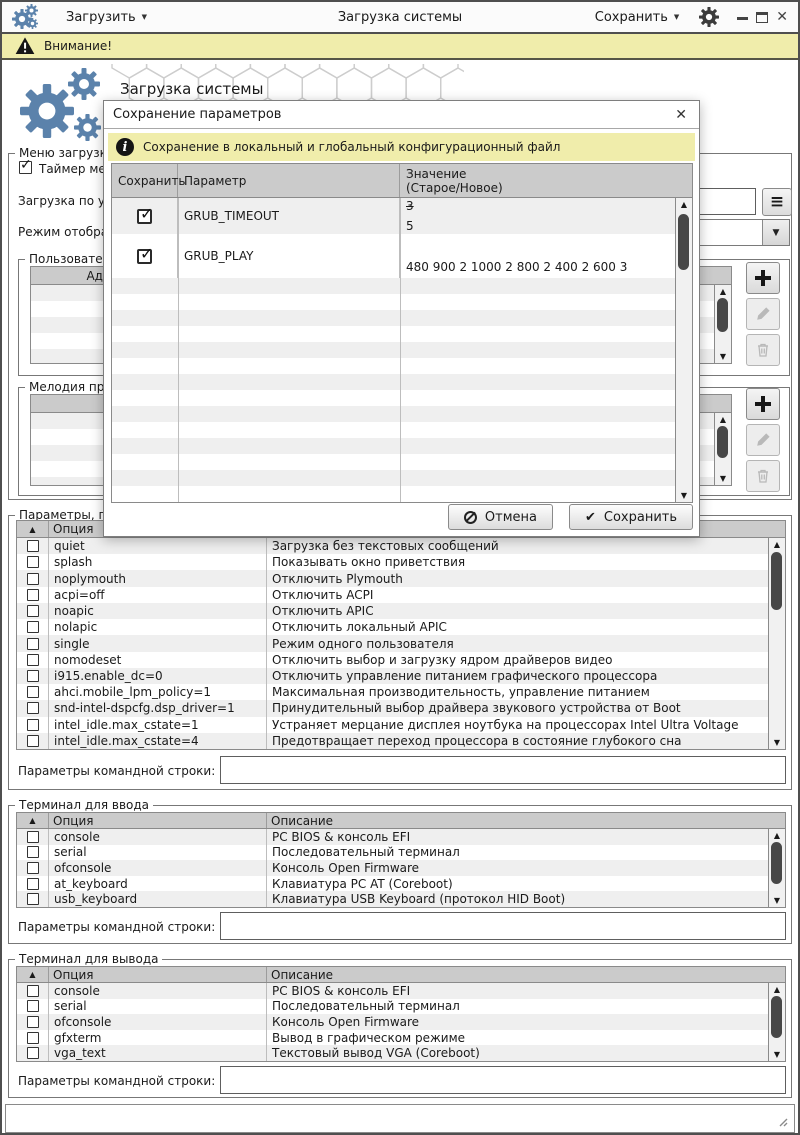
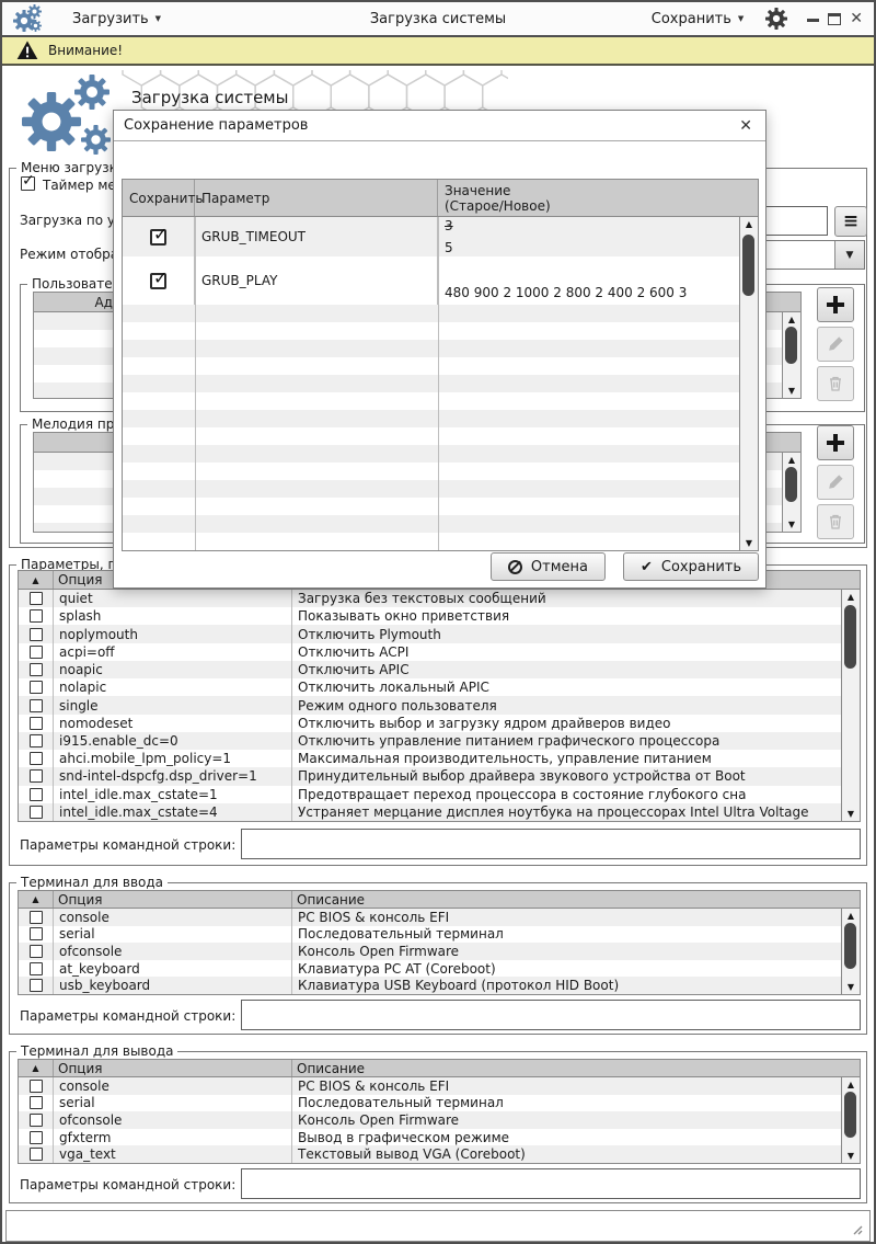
  Загрузить
  ▼
  Загрузка системы
  Сохранить
  ▼
  ✕
  Внимание!
  Загрузка системы
  Меню загруз
  Таймер м
  ≡
  ▼
  ▲
  ▼
  ▲
  ▼
  ▲
  Опция
  quiet
  Загрузка без текстовых сообщений
  splash
  Показывать окно приветствия
  noplymouth
  Отключить Plymouth
  acpi=off
  Отключить ACPI
  noapic
  Отключить APIC
  nolapic
  Отключить локальный APIC
  single
  Режим одного пользователя
  nomodeset
  Отключить выбор и загрузку ядром драйверов видео
  i915.enable_dc=0
  Отключить управление питанием графического процессора
  ahci.mobile_lpm_policy=1
  Максимальная производительность, управление питанием
  snd-intel-dspcfg.dsp_driver=1
  Принудительный выбор драйвера звукового устройства от Boot
  intel_idle.max_cstate=1
- Устраняет мерцание дисплея ноутбука на процессорах Intel Ultra Voltage
+ Предотвращает переход процессора в состояние глубокого сна
  intel_idle.max_cstate=4
- Предотвращает переход процессора в состояние глубокого сна
+ Устраняет мерцание дисплея ноутбука на процессорах Intel Ultra Voltage
  ▲
  ▼
  Параметры командной строки:
  Терминал для ввода
  ▲
  Опция
  Описание
  console
  PC BIOS & консоль EFI
  serial
  Последовательный терминал
  ofconsole
  Консоль Open Firmware
  at_keyboard
  Клавиатура PC AT (Coreboot)
  usb_keyboard
  Клавиатура USB Keyboard (протокол HID Boot)
  ▲
  ▼
  Параметры командной строки:
  Терминал для вывода
  ▲
  Опция
  Описание
  console
  PC BIOS & консоль EFI
  serial
  Последовательный терминал
  ofconsole
  Консоль Open Firmware
  gfxterm
  Вывод в графическом режиме
  vga_text
  Текстовый вывод VGA (Coreboot)
  ▲
  ▼
  Параметры командной строки:
  Сохранение параметров
  ✕
- i
- Сохранение в локальный и глобальный конфигурационный файл
  Сохранит
  Параметр
  Значение
  (Старое/Новое)
  GRUB_TIMEOUT
  3
  5
  GRUB_PLAY
  480 900 2 1000 2 800 2 400 2 600 3
  ▲
  ▼
  Отмена
  ✔
  Сохранить
